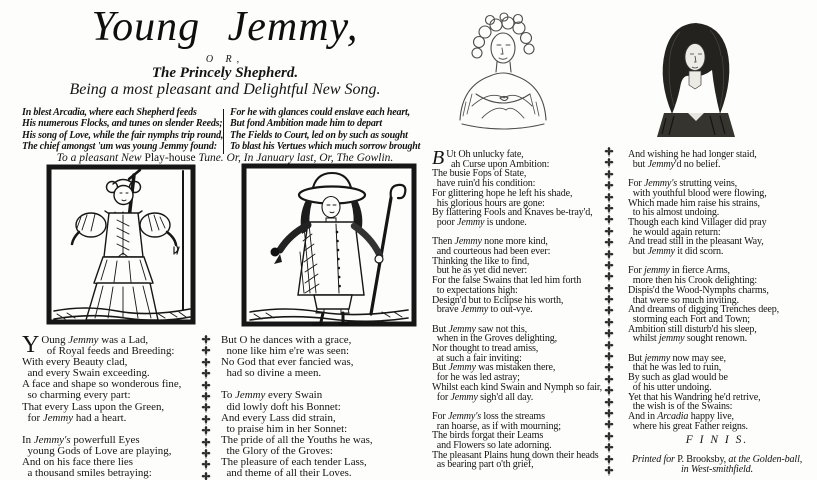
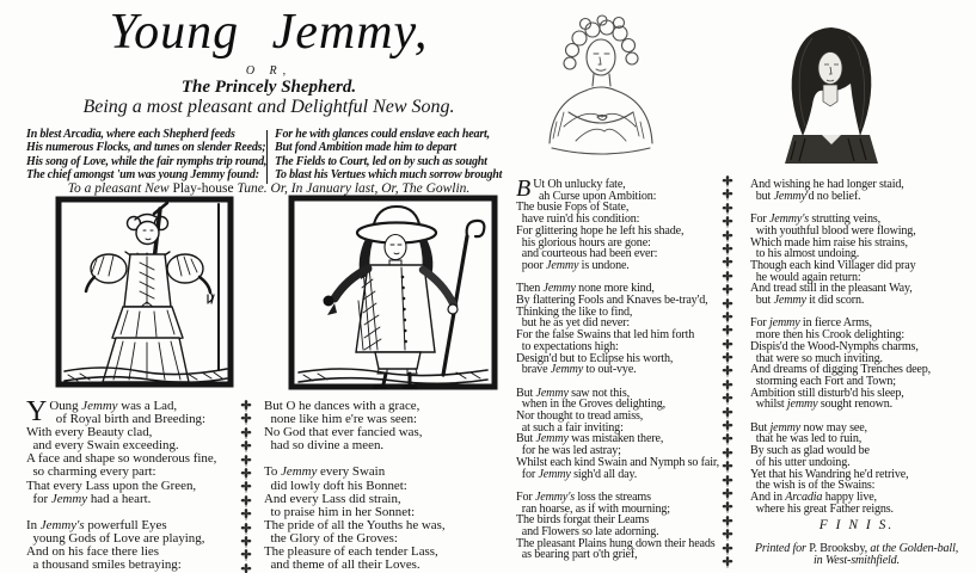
  Young Jemmy,
  O R,
  The Princely Shepherd.
  Being a most pleasant and Delightful New Song.
  In blest Arcadia, where each Shepherd feeds
  His numerous Flocks, and tunes on slender Reeds;
  His song of Love, while the fair nymphs trip round
  The chief amongst 'um was young Jemmy found:
  For he with glances could enslave each heart,
  But fond Ambition made him to depart
  The Fields to Court, led on by such as sought
  To blast his Vertues which much sorrow brought
  To a pleasant New Play-house Tune. Or, In January last, Or, The Gowlin.
  Y
  Oung Jemmy was a Lad,
- of Royal feeds and Breeding:
+ of Royal birth and Breeding:
  With every Beauty clad,
  and every Swain exceeding.
  A face and shape so wonderous fine,
  so charming every part:
  That every Lass upon the Green,
  for Jemmy had a heart.
  In Jemmy's powerfull Eyes
  young Gods of Love are playing,
  And on his face there lies
  a thousand smiles betraying:
  But O he dances with a grace,
  none like him e're was seen:
  No God that ever fancied was,
  had so divine a meen.
  To Jemmy every Swain
  did lowly doft his Bonnet:
  And every Lass did strain,
  to praise him in her Sonnet:
  The pride of all the Youths he was,
  the Glory of the Groves:
  The pleasure of each tender Lass,
  and theme of all their Loves.
  B
  Ut Oh unlucky fate,
  ah Curse upon Ambition:
  The busie Fops of State,
  have ruin'd his condition:
  For glittering hope he left his shade,
  his glorious hours are gone:
- By flattering Fools and Knaves be-tray'd,
+ and courteous had been ever:
  poor Jemmy is undone.
  Then Jemmy none more kind,
- and courteous had been ever:
+ By flattering Fools and Knaves be-tray'd,
  Thinking the like to find,
  but he as yet did never:
  For the false Swains that led him forth
  to expectations high:
  Design'd but to Eclipse his worth,
  brave Jemmy to out-vye.
  But Jemmy saw not this,
  when in the Groves delighting,
  Nor thought to tread amiss,
  at such a fair inviting:
  But Jemmy was mistaken there,
  for he was led astray;
  Whilst each kind Swain and Nymph so fair,
  for Jemmy sigh'd all day.
  For Jemmy's loss the streams
  ran hoarse, as if with mourning;
  The birds forgat their Leams
  and Flowers so late adorning.
  The pleasant Plains hung down their heads
  as bearing part o'th grief,
  And wishing he had longer staid,
  but Jemmy'd no belief.
  For Jemmy's strutting veins,
  with youthful blood were flowing,
  Which made him raise his strains,
  to his almost undoing.
  Though each kind Villager did pray
  he would again return:
  And tread still in the pleasant Way,
  but Jemmy it did scorn.
  For jemmy in fierce Arms,
  more then his Crook delighting:
  Dispis'd the Wood-Nymphs charms,
  that were so much inviting.
  And dreams of digging Trenches deep,
  storming each Fort and Town;
  Ambition still disturb'd his sleep,
  whilst jemmy sought renown.
  But jemmy now may see,
  that he was led to ruin,
  By such as glad would be
  of his utter undoing.
  Yet that his Wandring he'd retrive,
  the wish is of the Swains:
  And in Arcadia happy live,
  where his great Father reigns.
  F I N I S.
  Printed for P. Brooksby, at the Golden-ball,
  in West-smithfield.
